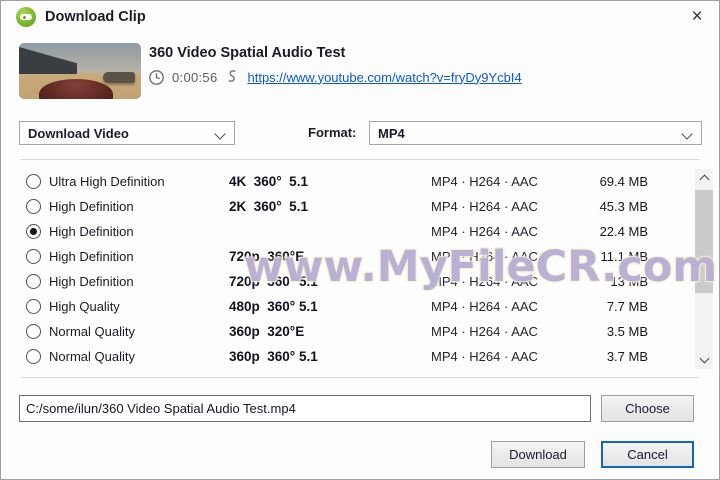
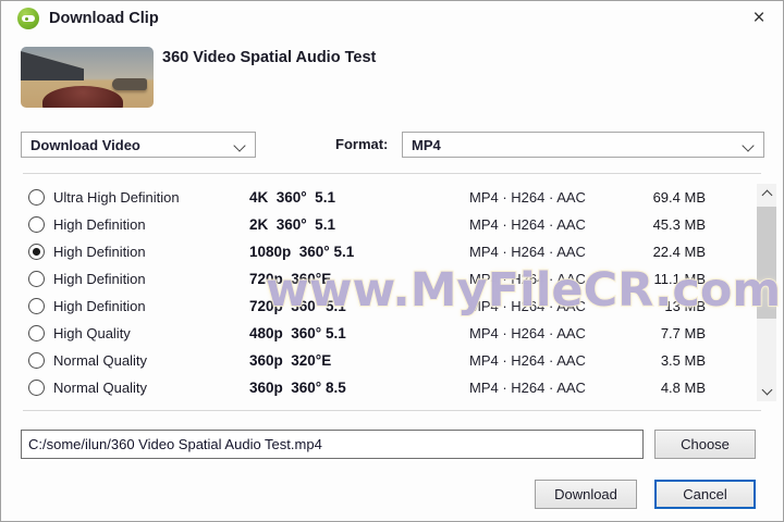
  Download Clip
  ×
  360 Video Spatial Audio Test
- 0:00:56
- https://www.youtube.com/watch?v=fryDy9YcbI4
  Download Video
  Format:
  MP4
  Ultra High Definition
  4K 360° 5.1
  MP4 · H264 · AAC
  69.4 MB
  High Definition
  2K 360° 5.1
  MP4 · H264 · AAC
  45.3 MB
  High Definition
+ 1080p 360° 5.1
  MP4 · H264 · AAC
  22.4 MB
  High Definition
  720p 360°E
  MP4 · H264 · AAC
  11.1 MB
  High Definition
  720p 360° 5.1
  MP4 · H264 · AAC
  13 MB
  High Quality
  480p 360° 5.1
  MP4 · H264 · AAC
  7.7 MB
  Normal Quality
  360p 320°E
  MP4 · H264 · AAC
  3.5 MB
  Normal Quality
- 360p 360° 5.1
+ 360p 360° 8.5
  MP4 · H264 · AAC
- 3.7 MB
+ 4.8 MB
  www.MyFileCR.com
  C:/some/ilun/360 Video Spatial Audio Test.mp4
  Choose
  Download
  Cancel
